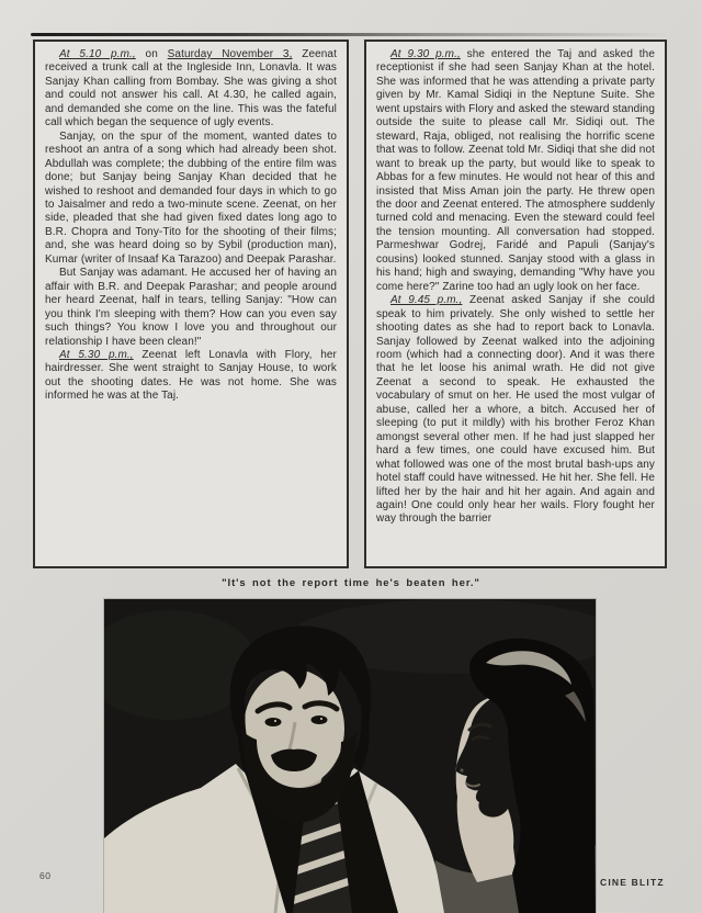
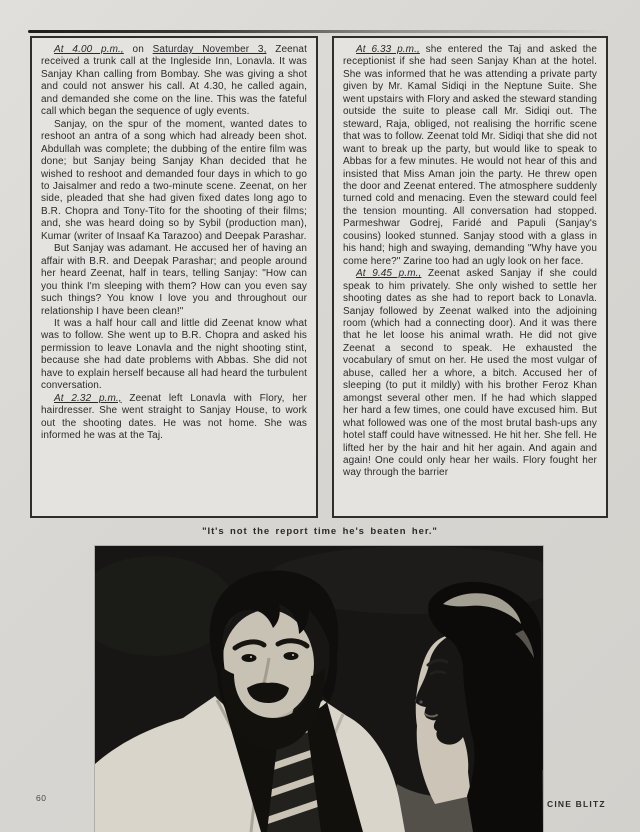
- At 5.10 p.m., on Saturday November 3, Zeenat received a trunk call at the Ingleside Inn, Lonavla. It was Sanjay Khan calling from Bombay. She was giving a shot and could not answer his call. At 4.30, he called again, and demanded she come on the line. This was the fateful call which began the sequence of ugly events.
+ At 4.00 p.m., on Saturday November 3, Zeenat received a trunk call at the Ingleside Inn, Lonavla. It was Sanjay Khan calling from Bombay. She was giving a shot and could not answer his call. At 4.30, he called again, and demanded she come on the line. This was the fateful call which began the sequence of ugly events.
  Sanjay, on the spur of the moment, wanted dates to reshoot an antra of a song which had already been shot. Abdullah was complete; the dubbing of the entire film was done; but Sanjay being Sanjay Khan decided that he wished to reshoot and demanded four days in which to go to Jaisalmer and redo a two-minute scene. Zeenat, on her side, pleaded that she had given fixed dates long ago to B.R. Chopra and Tony-Tito for the shooting of their films; and, she was heard doing so by Sybil (production man), Kumar (writer of Insaaf Ka Tarazoo) and Deepak Parashar.
  But Sanjay was adamant. He accused her of having an affair with B.R. and Deepak Parashar; and people around her heard Zeenat, half in tears, telling Sanjay: "How can you think I'm sleeping with them? How can you even say such things? You know I love you and throughout our relationship I have been clean!"
+ It was a half hour call and little did Zeenat know what was to follow. She went up to B.R. Chopra and asked his permission to leave Lonavla and the night shooting stint, because she had date problems with Abbas. She did not have to explain herself because all had heard the turbulent conversation.
- At 5.30 p.m., Zeenat left Lonavla with Flory, her hairdresser. She went straight to Sanjay House, to work out the shooting dates. He was not home. She was informed he was at the Taj.
+ At 2.32 p.m., Zeenat left Lonavla with Flory, her hairdresser. She went straight to Sanjay House, to work out the shooting dates. He was not home. She was informed he was at the Taj.
- At 9.30 p.m., she entered the Taj and asked the receptionist if she had seen Sanjay Khan at the hotel. She was informed that he was attending a private party given by Mr. Kamal Sidiqi in the Neptune Suite. She went upstairs with Flory and asked the steward standing outside the suite to please call Mr. Sidiqi out. The steward, Raja, obliged, not realising the horrific scene that was to follow. Zeenat told Mr. Sidiqi that she did not want to break up the party, but would like to speak to Abbas for a few minutes. He would not hear of this and insisted that Miss Aman join the party. He threw open the door and Zeenat entered. The atmosphere suddenly turned cold and menacing. Even the steward could feel the tension mounting. All conversation had stopped. Parmeshwar Godrej, Faridé and Papuli (Sanjay's cousins) looked stunned. Sanjay stood with a glass in his hand; high and swaying, demanding "Why have you come here?" Zarine too had an ugly look on her face.
+ At 6.33 p.m., she entered the Taj and asked the receptionist if she had seen Sanjay Khan at the hotel. She was informed that he was attending a private party given by Mr. Kamal Sidiqi in the Neptune Suite. She went upstairs with Flory and asked the steward standing outside the suite to please call Mr. Sidiqi out. The steward, Raja, obliged, not realising the horrific scene that was to follow. Zeenat told Mr. Sidiqi that she did not want to break up the party, but would like to speak to Abbas for a few minutes. He would not hear of this and insisted that Miss Aman join the party. He threw open the door and Zeenat entered. The atmosphere suddenly turned cold and menacing. Even the steward could feel the tension mounting. All conversation had stopped. Parmeshwar Godrej, Faridé and Papuli (Sanjay's cousins) looked stunned. Sanjay stood with a glass in his hand; high and swaying, demanding "Why have you come here?" Zarine too had an ugly look on her face.
- At 9.45 p.m., Zeenat asked Sanjay if she could speak to him privately. She only wished to settle her shooting dates as she had to report back to Lonavla. Sanjay followed by Zeenat walked into the adjoining room (which had a connecting door). And it was there that he let loose his animal wrath. He did not give Zeenat a second to speak. He exhausted the vocabulary of smut on her. He used the most vulgar of abuse, called her a whore, a bitch. Accused her of sleeping (to put it mildly) with his brother Feroz Khan amongst several other men. If he had just slapped her hard a few times, one could have excused him. But what followed was one of the most brutal bash-ups any hotel staff could have witnessed. He hit her. She fell. He lifted her by the hair and hit her again. And again and again! One could only hear her wails. Flory fought her way through the barrier
+ At 9.45 p.m., Zeenat asked Sanjay if she could speak to him privately. She only wished to settle her shooting dates as she had to report back to Lonavla. Sanjay followed by Zeenat walked into the adjoining room (which had a connecting door). And it was there that he let loose his animal wrath. He did not give Zeenat a second to speak. He exhausted the vocabulary of smut on her. He used the most vulgar of abuse, called her a whore, a bitch. Accused her of sleeping (to put it mildly) with his brother Feroz Khan amongst several other men. If he had which slapped her hard a few times, one could have excused him. But what followed was one of the most brutal bash-ups any hotel staff could have witnessed. He hit her. She fell. He lifted her by the hair and hit her again. And again and again! One could only hear her wails. Flory fought her way through the barrier
  "It's not the report time he's beaten her."
  60
  CINE BLITZ
